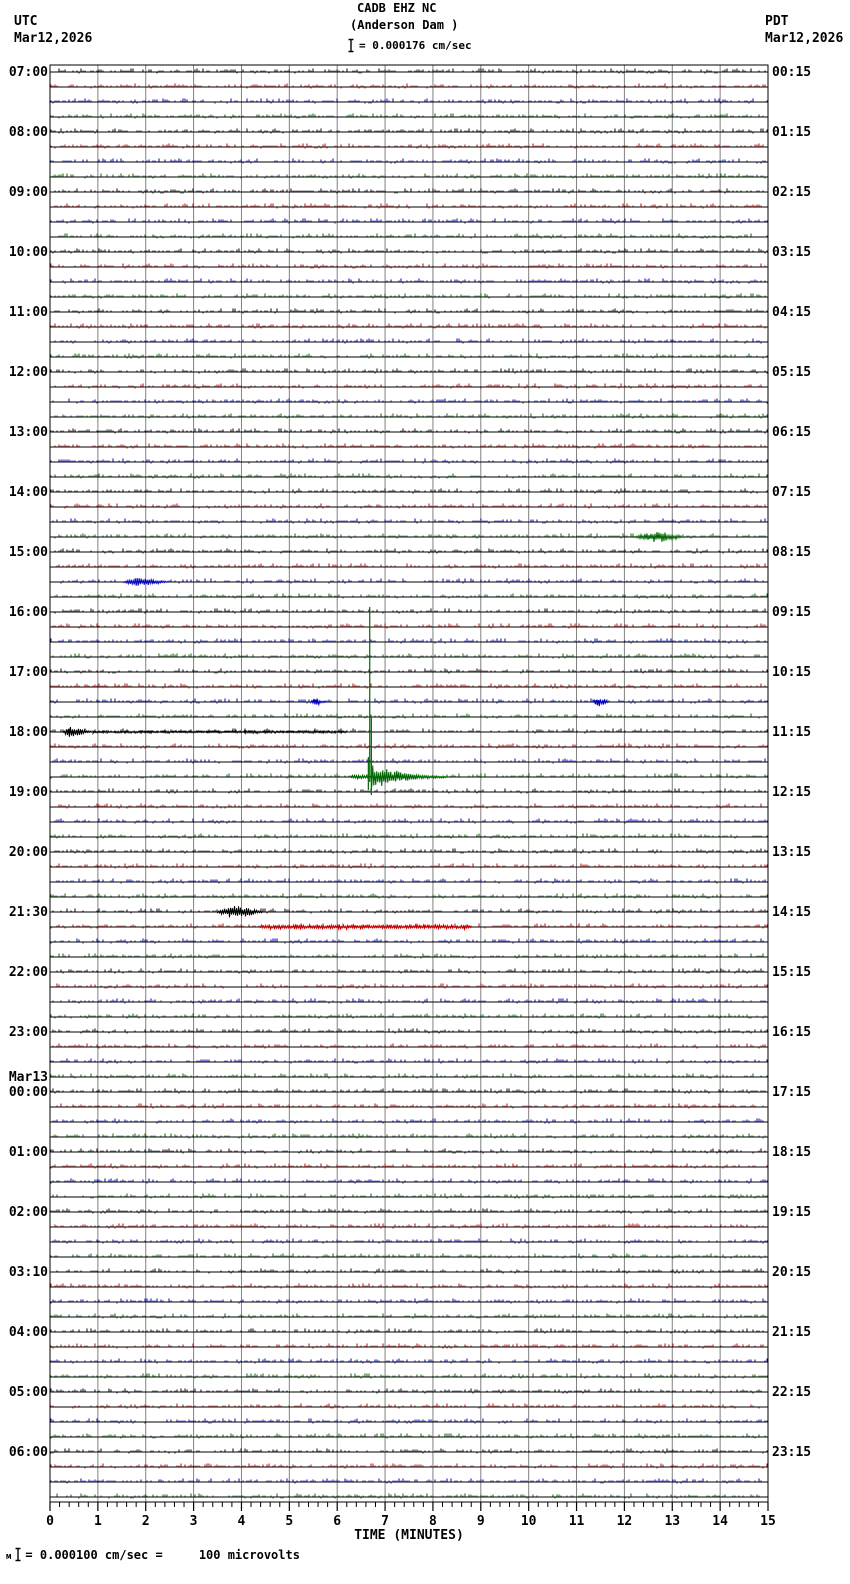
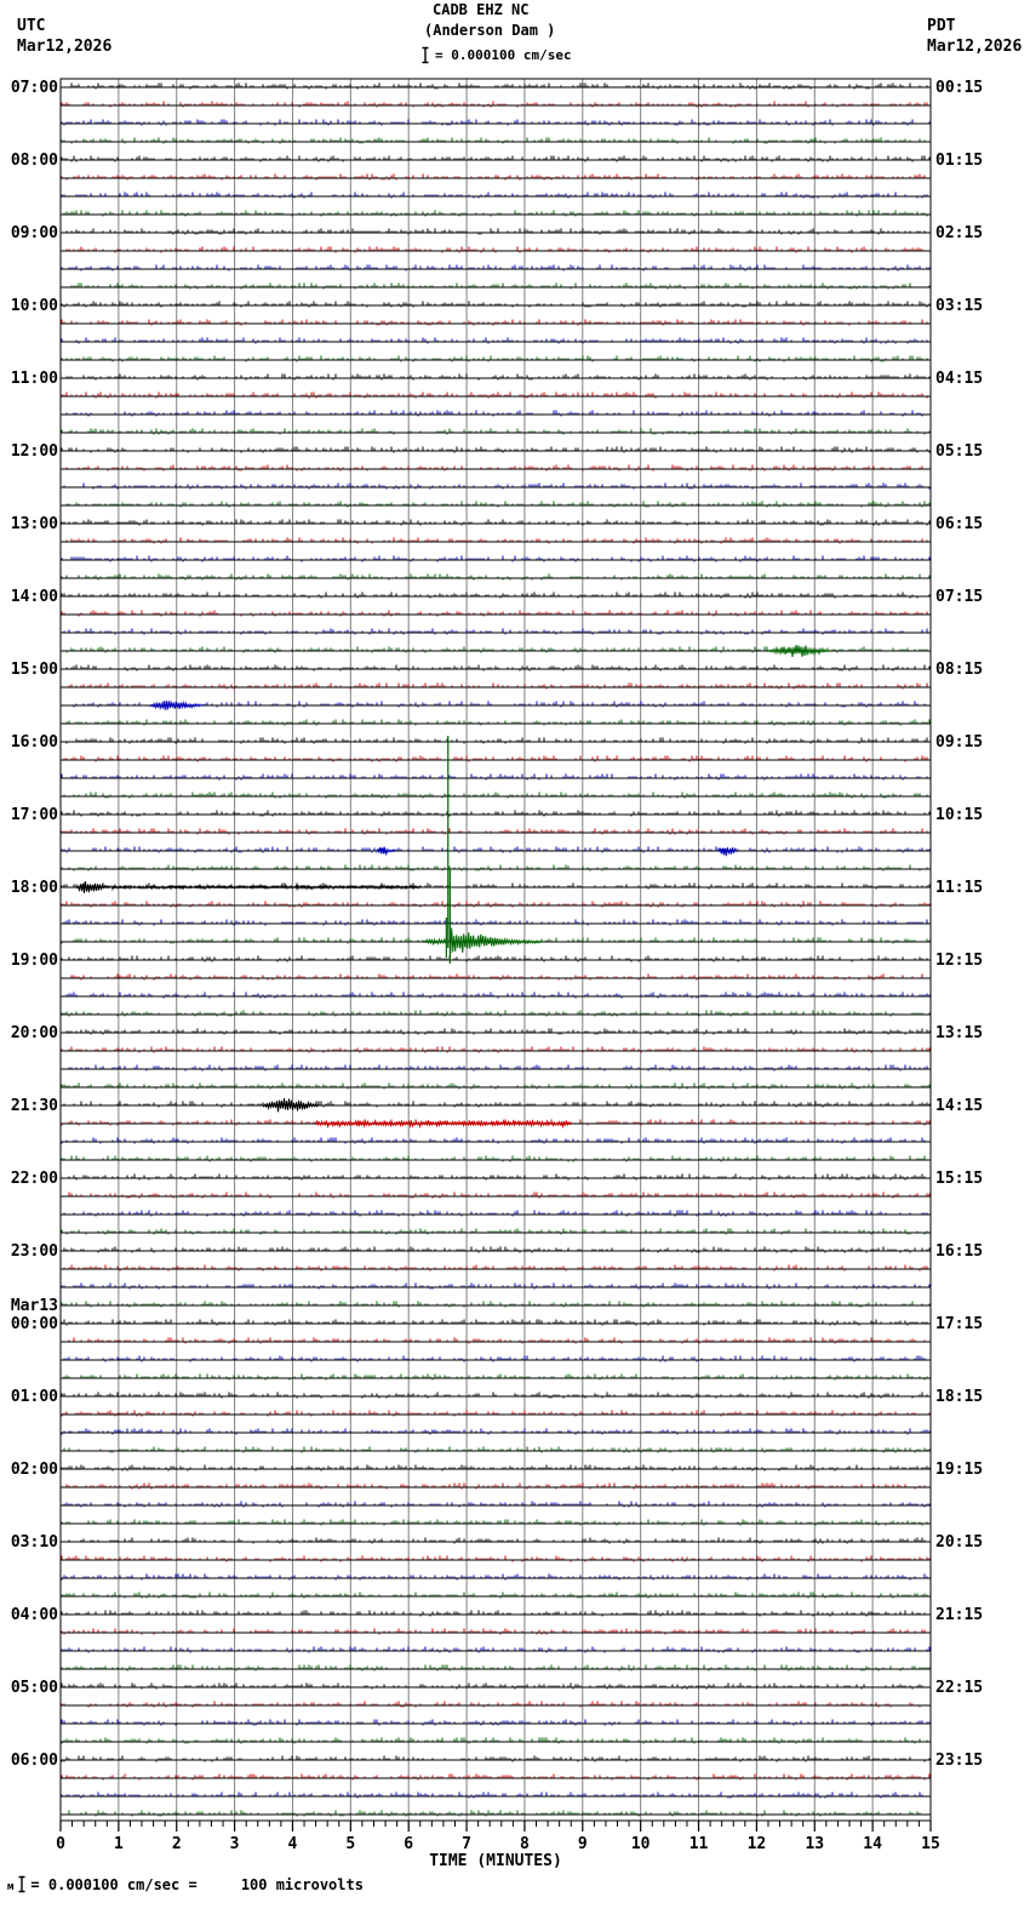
  UTC
  Mar12,2026
  PDT
  Mar12,2026
  CADB EHZ NC
  (Anderson Dam )
- = 0.000176 cm/sec
+ = 0.000100 cm/sec
  0
  1
  2
  3
  4
  5
  6
  7
  8
  9
  10
  11
  12
  13
  14
  15
  TIME (MINUTES)
  07:00
  00:15
  08:00
  01:15
  09:00
  02:15
  10:00
  03:15
  11:00
  04:15
  12:00
  05:15
  13:00
  06:15
  14:00
  07:15
  15:00
  08:15
  16:00
  09:15
  17:00
  10:15
  18:00
  11:15
  19:00
  12:15
  20:00
  13:15
  21:30
  14:15
  22:00
  15:15
  23:00
  16:15
  Mar13
  00:00
  17:15
  01:00
  18:15
  02:00
  19:15
  03:10
  20:15
  04:00
  21:15
  05:00
  22:15
  06:00
  23:15
  м
  = 0.000100 cm/sec = 100 microvolts
